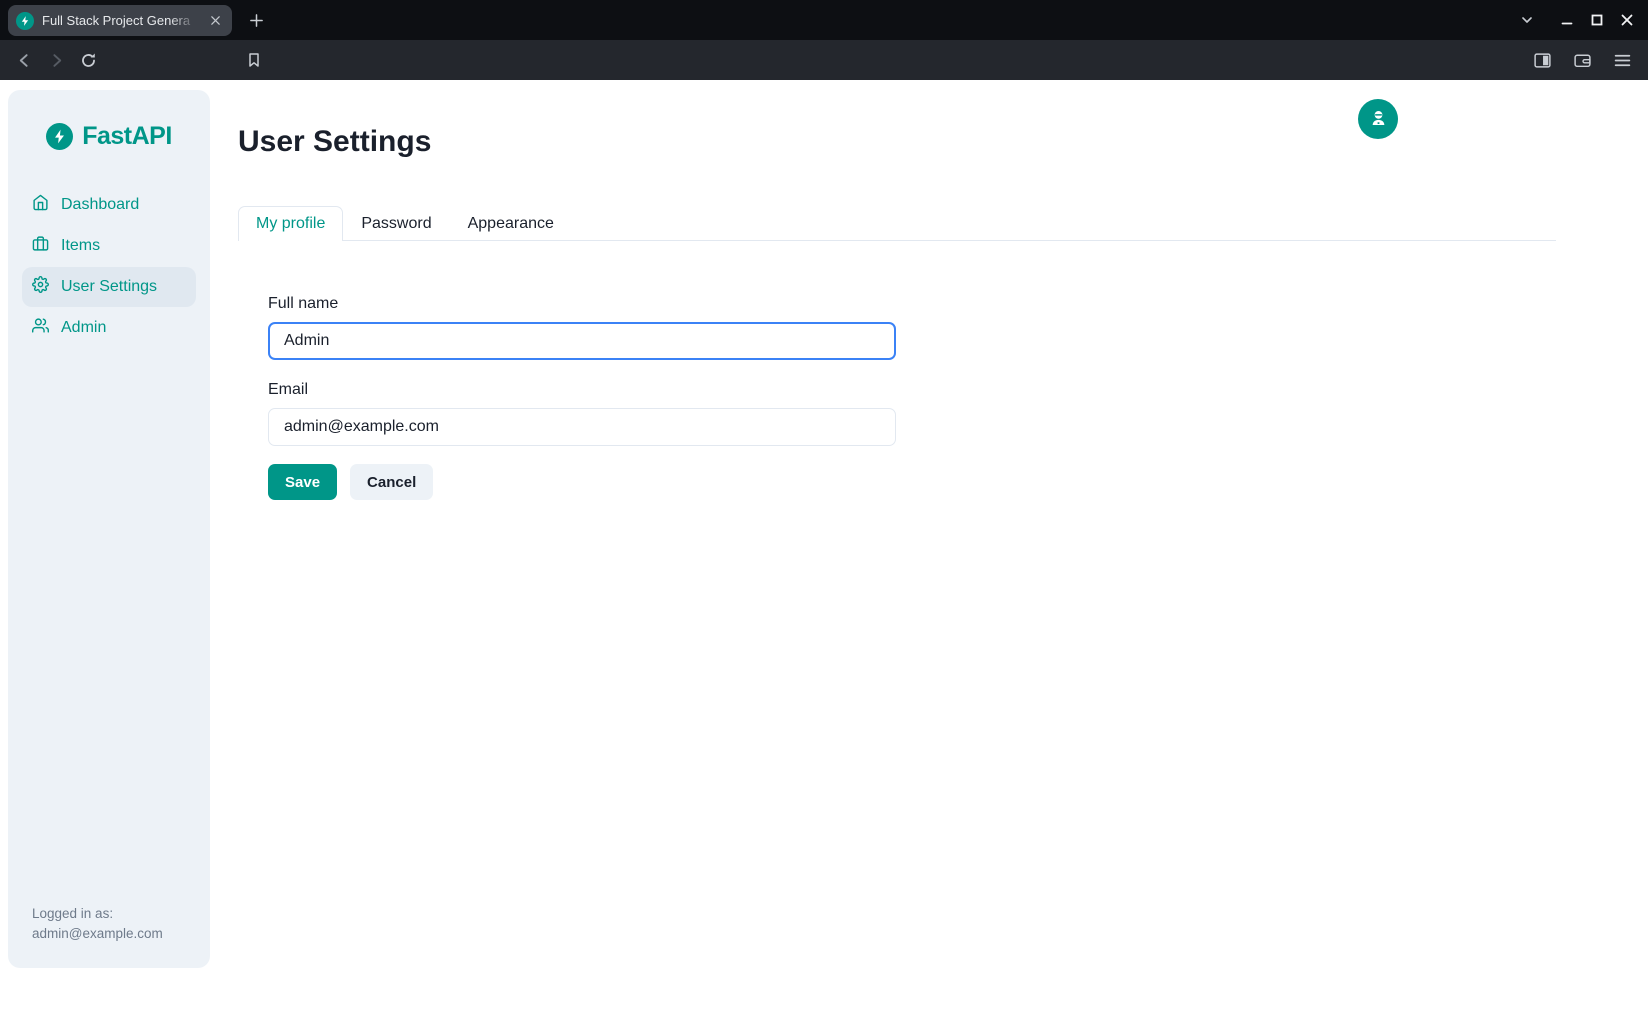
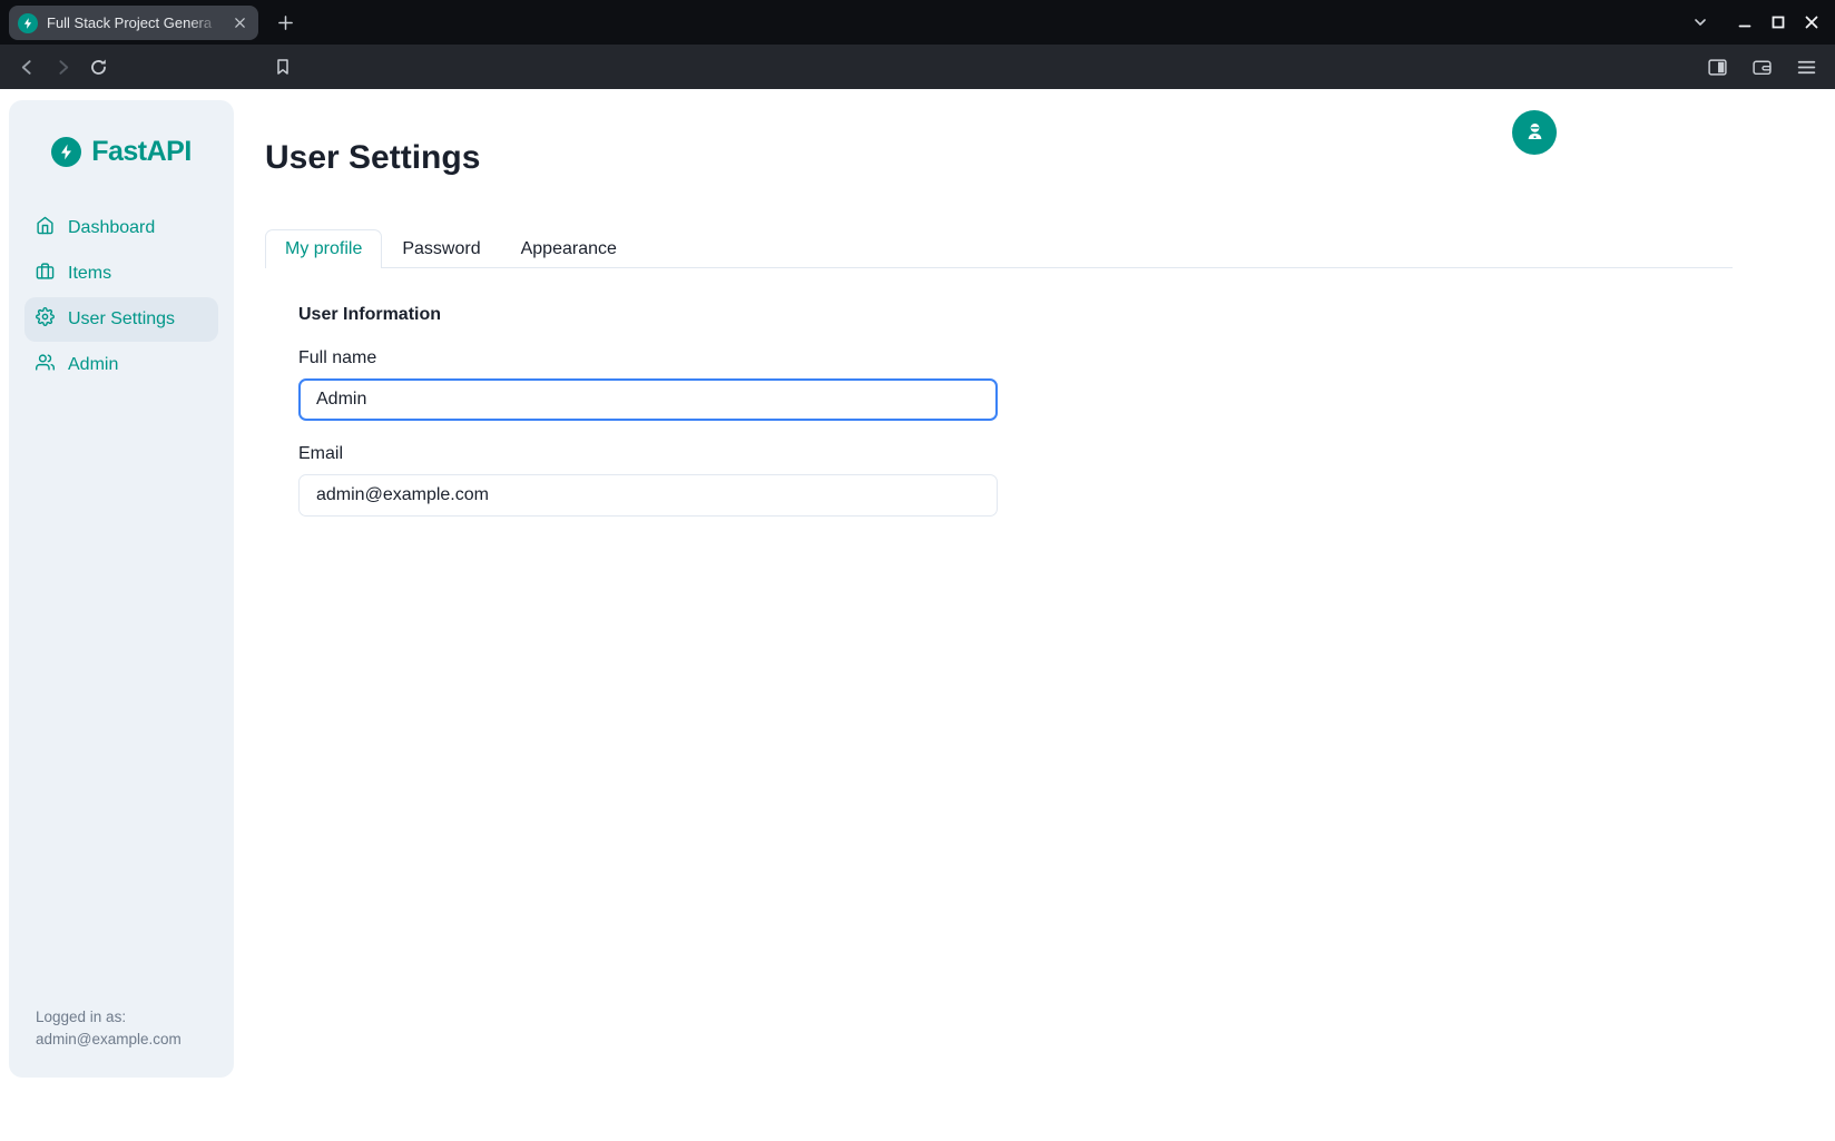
  Full Stack Project Gen
  FastAPI
  Dashboard
  Items
  User Settings
  Admin
  Logged in as:
  admin@example.com
  User Settings
  My profile
  Password
  Appearance
+ User Information
  Full name
  Admin
  Email
  admin@example.com
- Save
- Cancel
